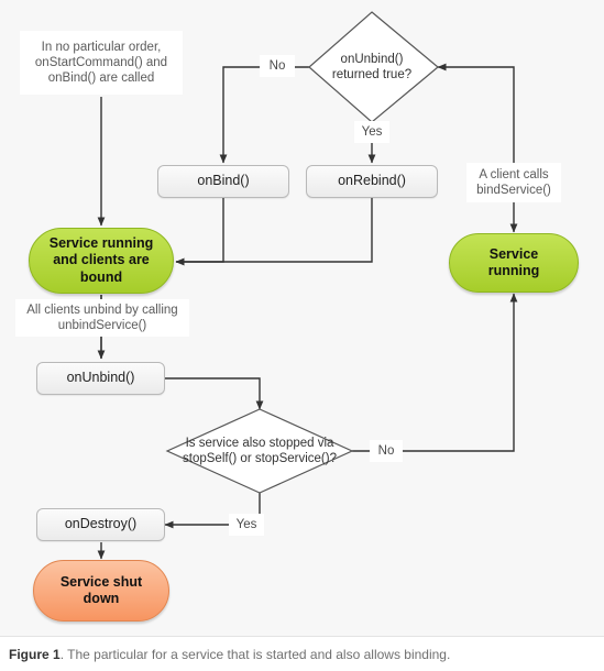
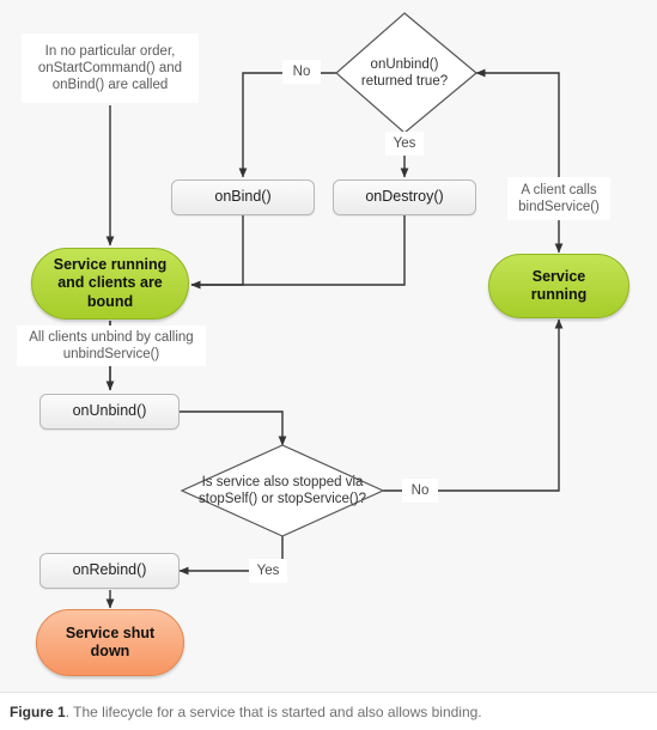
  In no particular order, onStartCommand() and onBind() are called
  All clients unbind by calling unbindService()
  A client calls bindService()
  onUnbind() returned true?
  Is service also stopped via stopSelf() or stopService()?
  No
  Yes
  No
  Yes
  onBind()
- onRebind()
+ onDestroy()
  onUnbind()
- onDestroy()
+ onRebind()
  Service running and clients are bound
  Service running
  Service shut down
  Figure 1
- . The particular for a service that is started and also allows binding.
+ . The lifecycle for a service that is started and also allows binding.
